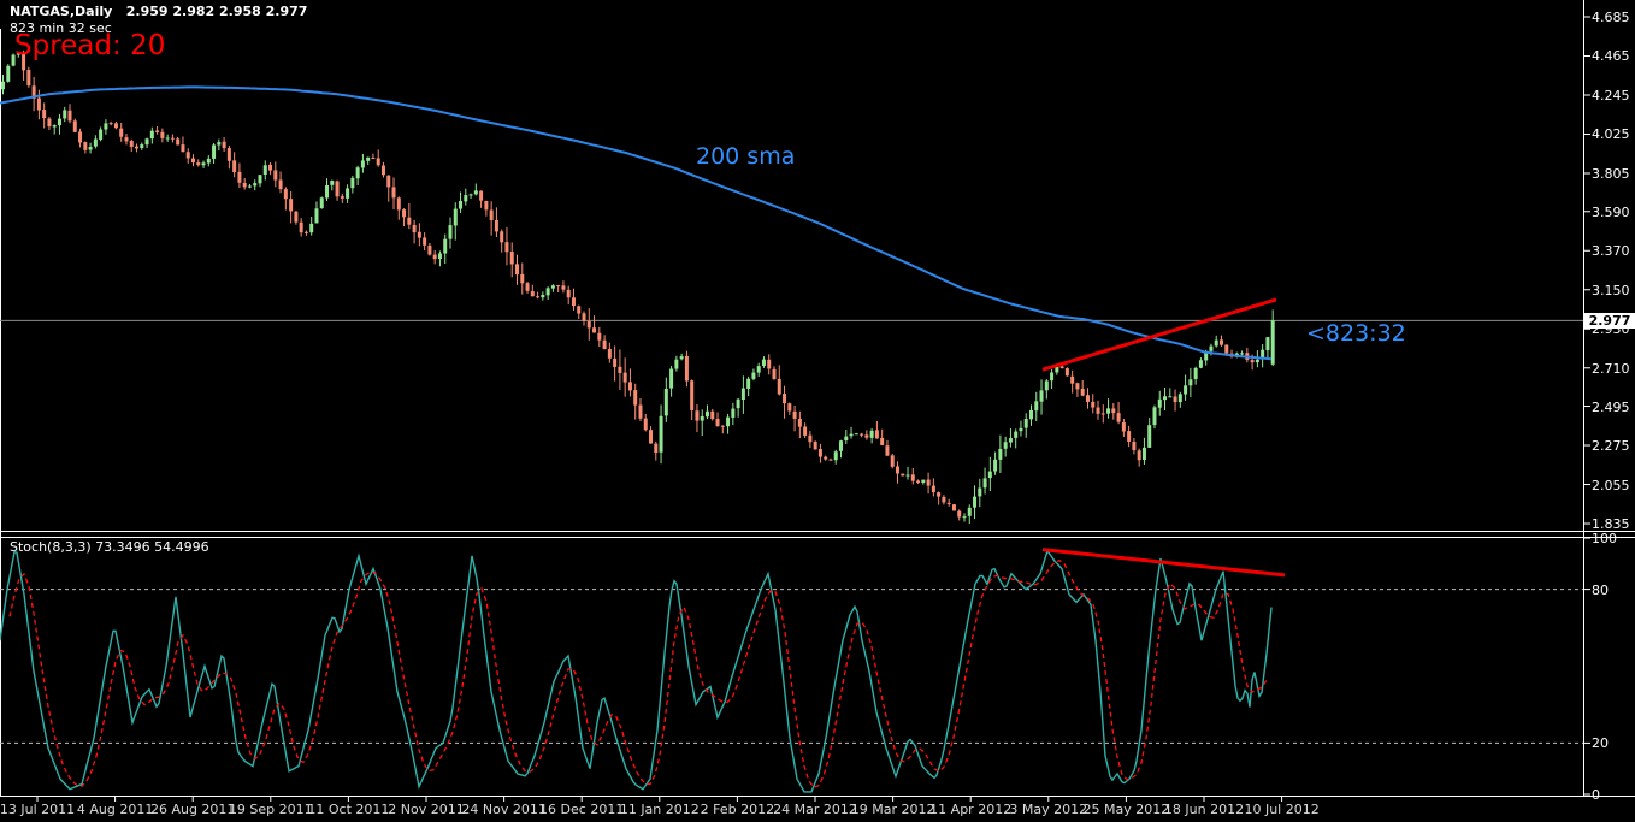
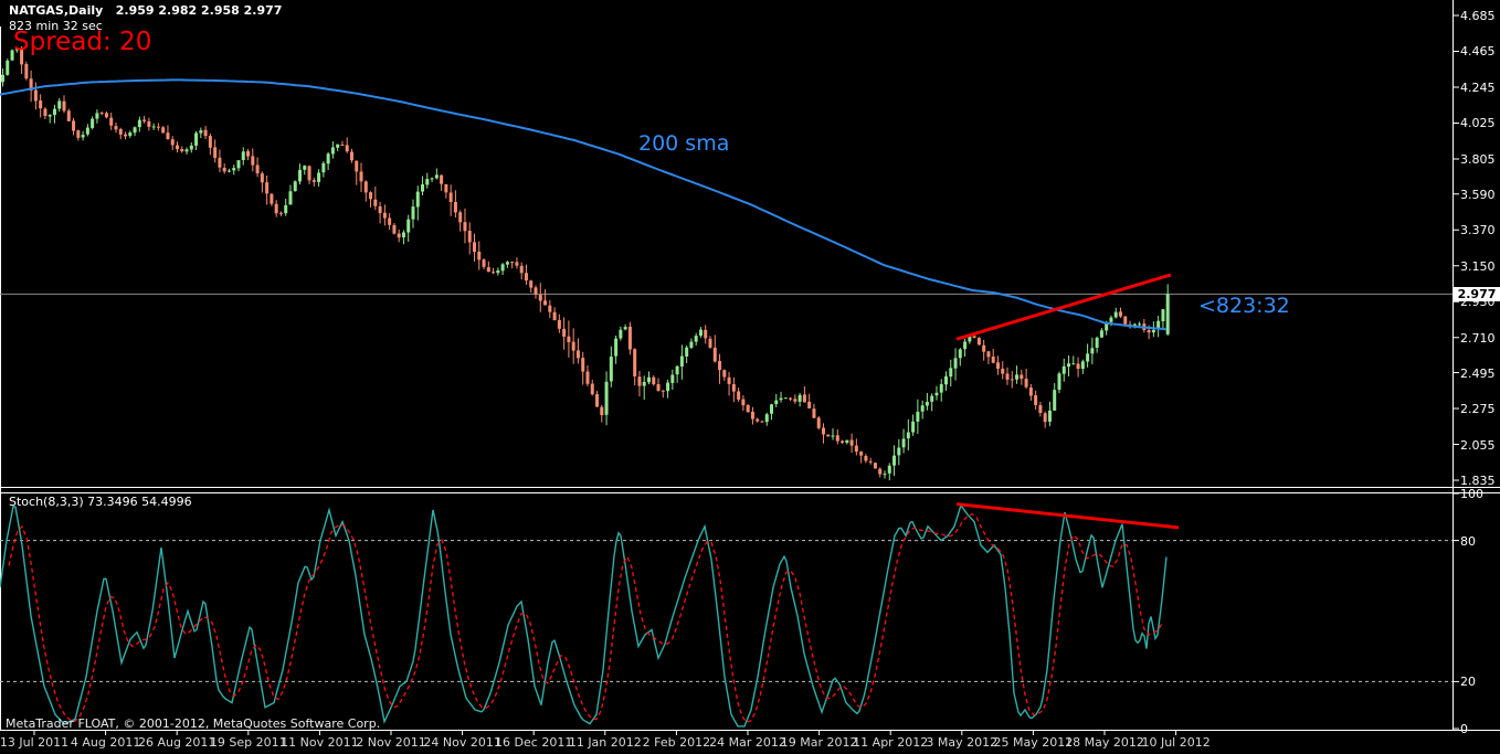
  NATGAS,Daily 2.959 2.982 2.958 2.977
  823 min 32 sec
  Spread: 20
  200 sma
  <823:32
  Stoch(8,3,3) 73.3496 54.4996
+ MetaTrader FLOAT, © 2001-2012, MetaQuotes Software Corp.
  4.685
  4.465
  4.245
  4.025
  3.805
  3.590
  3.370
  3.150
  2.930
  2.710
  2.495
  2.275
  2.055
  1.835
  100
  80
  20
  0
  13 Jul 2011
  4 Aug 2011
  26 Aug 2011
  19 Sep 2011
- 11 Oct 2011
+ 11 Nov 2011
  2 Nov 2011
  24 Nov 2011
  16 Dec 2011
  11 Jan 2012
  2 Feb 2012
  24 Mar 2012
  19 Mar 2012
  11 Apr 2012
  3 May 2012
  25 May 2012
- 18 Jun 2012
+ 18 May 2012
  10 Jul 2012
  2.977
